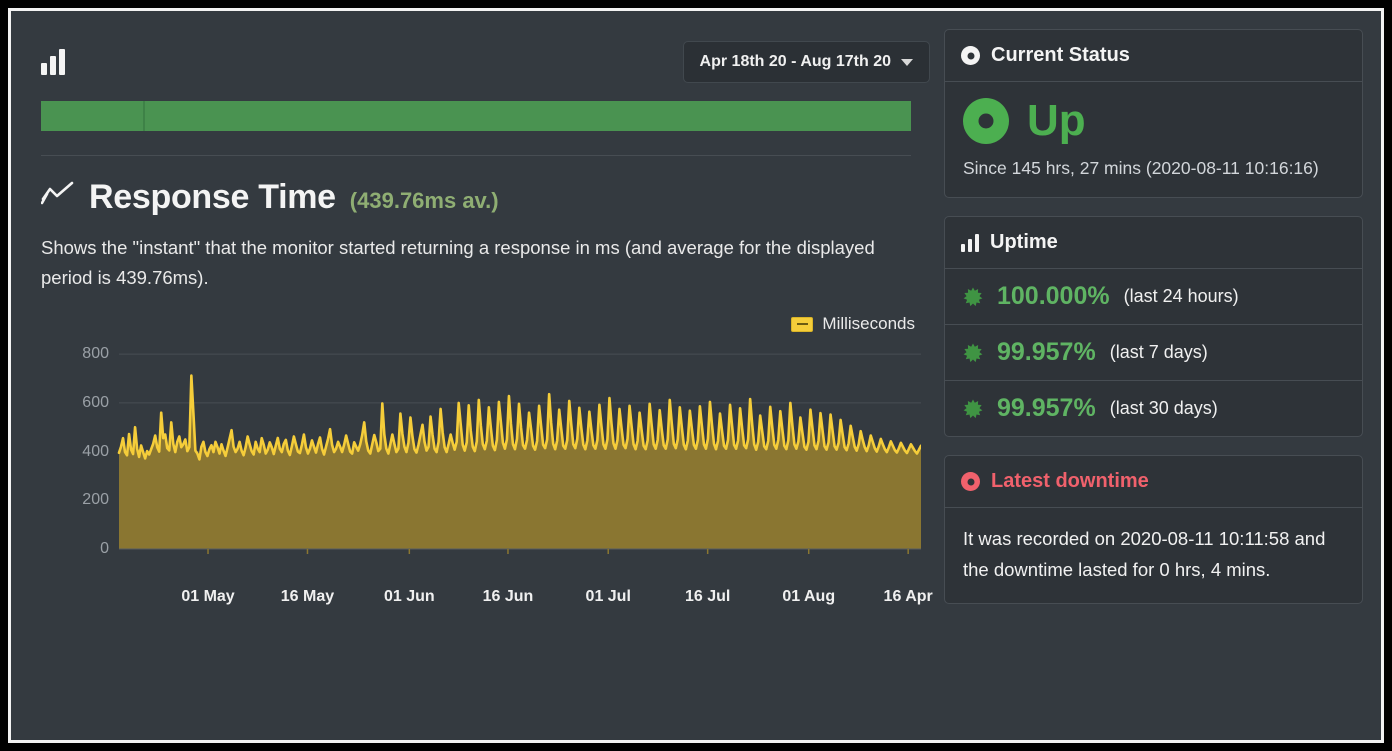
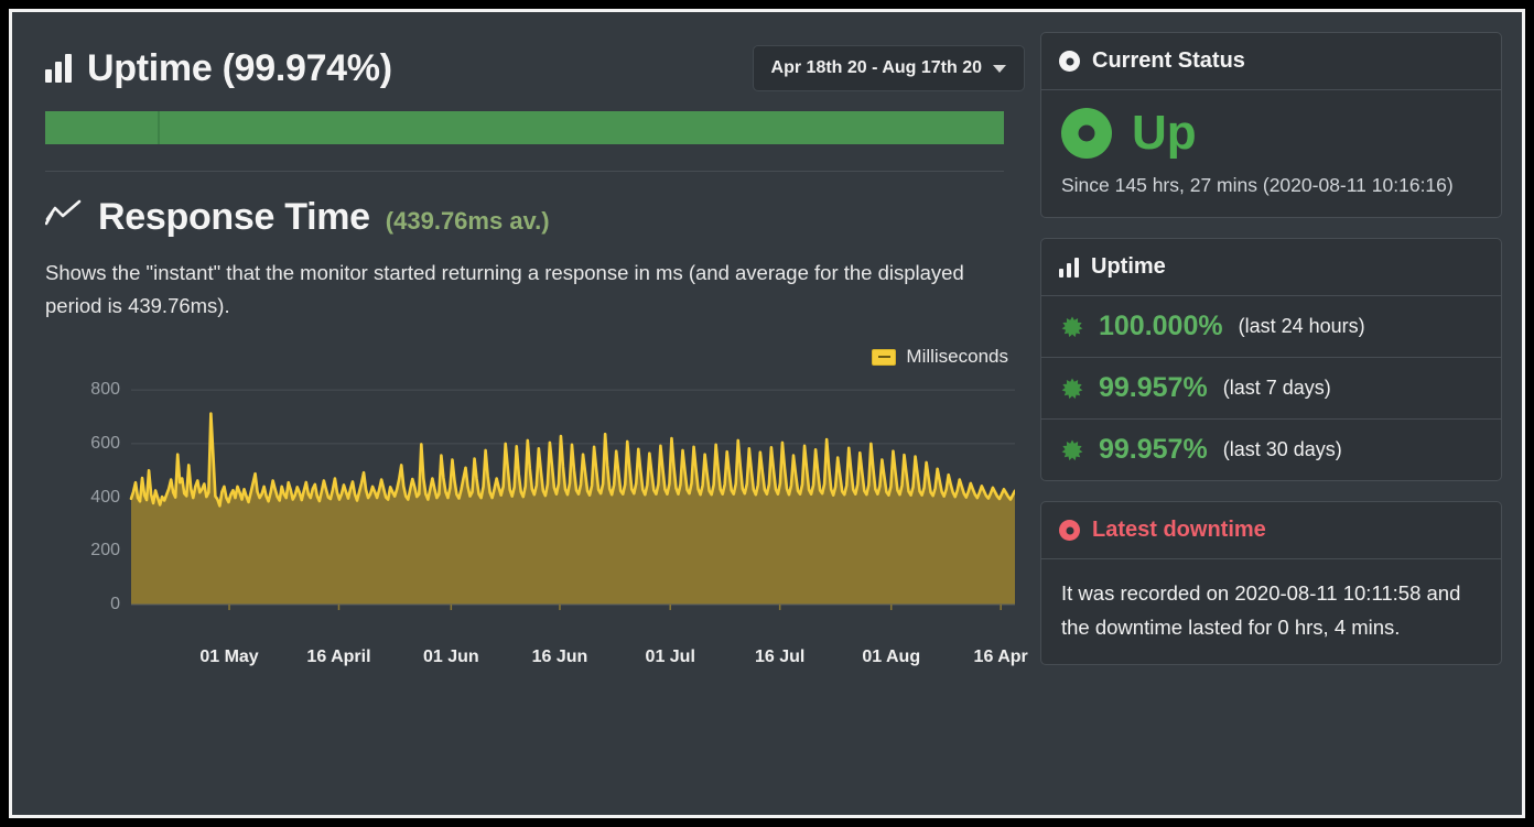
+ Uptime (99.974%)
  Apr 18th 20 - Aug 17th 20
  Response Time
  (439.76ms av.)
  Shows the "instant" that the monitor started returning a response in ms (and average for the displayed period is 439.76ms).
  Milliseconds
  0
  200
  400
  600
  800
  01 May
- 16 May
+ 16 April
  01 Jun
  16 Jun
  01 Jul
  16 Jul
  01 Aug
  16 Apr
  Current Status
  Up
  Since 145 hrs, 27 mins (2020-08-11 10:16:16)
  Uptime
  100.000%
  (last 24 hours)
  99.957%
  (last 7 days)
  99.957%
  (last 30 days)
  Latest downtime
  It was recorded on 2020-08-11 10:11:58 and the downtime lasted for 0 hrs, 4 mins.
